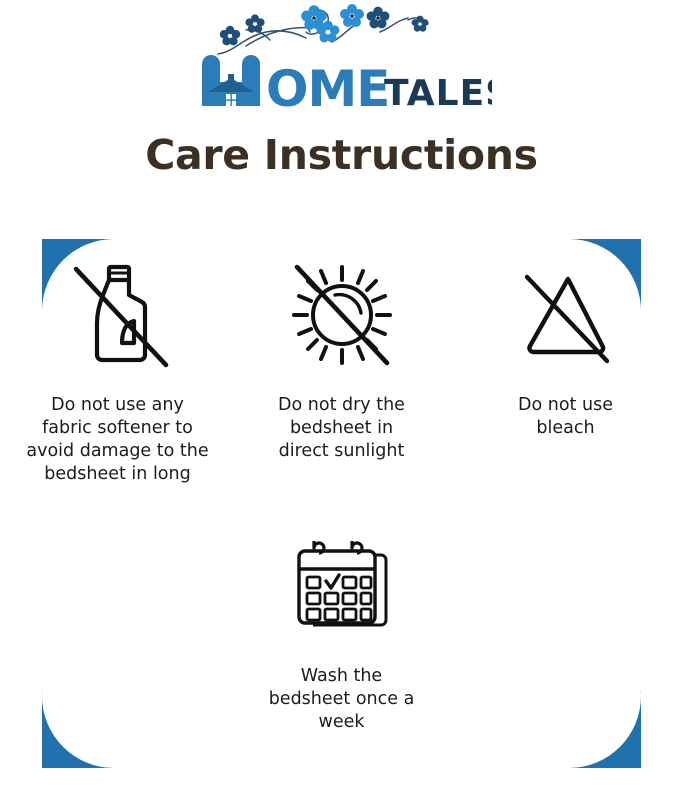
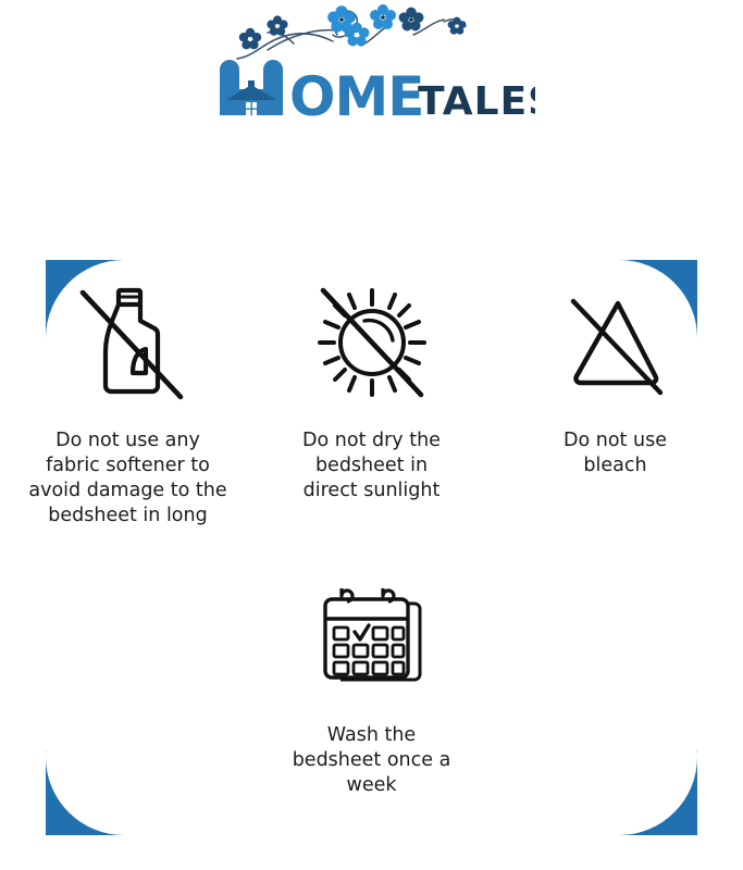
  OME
  TALE
- Care Instructions
  Do not use any
  fabric softener to
  avoid damage to the
  bedsheet in long
  Do not dry the
  bedsheet in
  direct sunlight
  Do not use
  bleach
  Wash the
  bedsheet once a
  week
